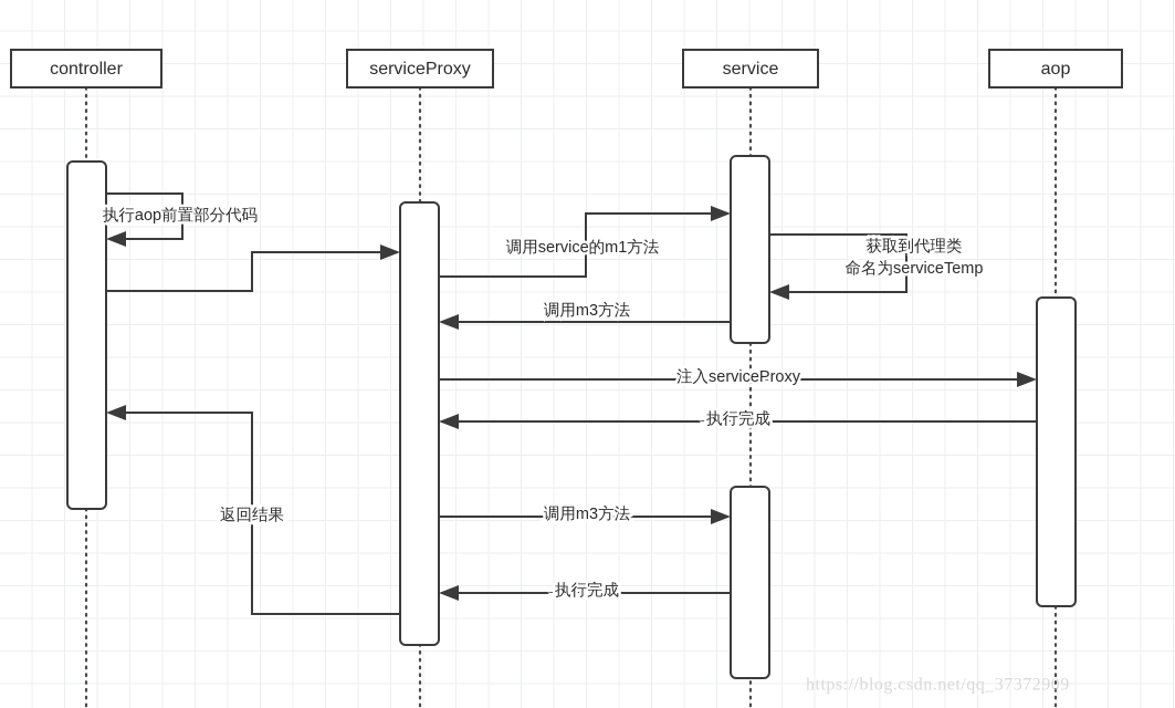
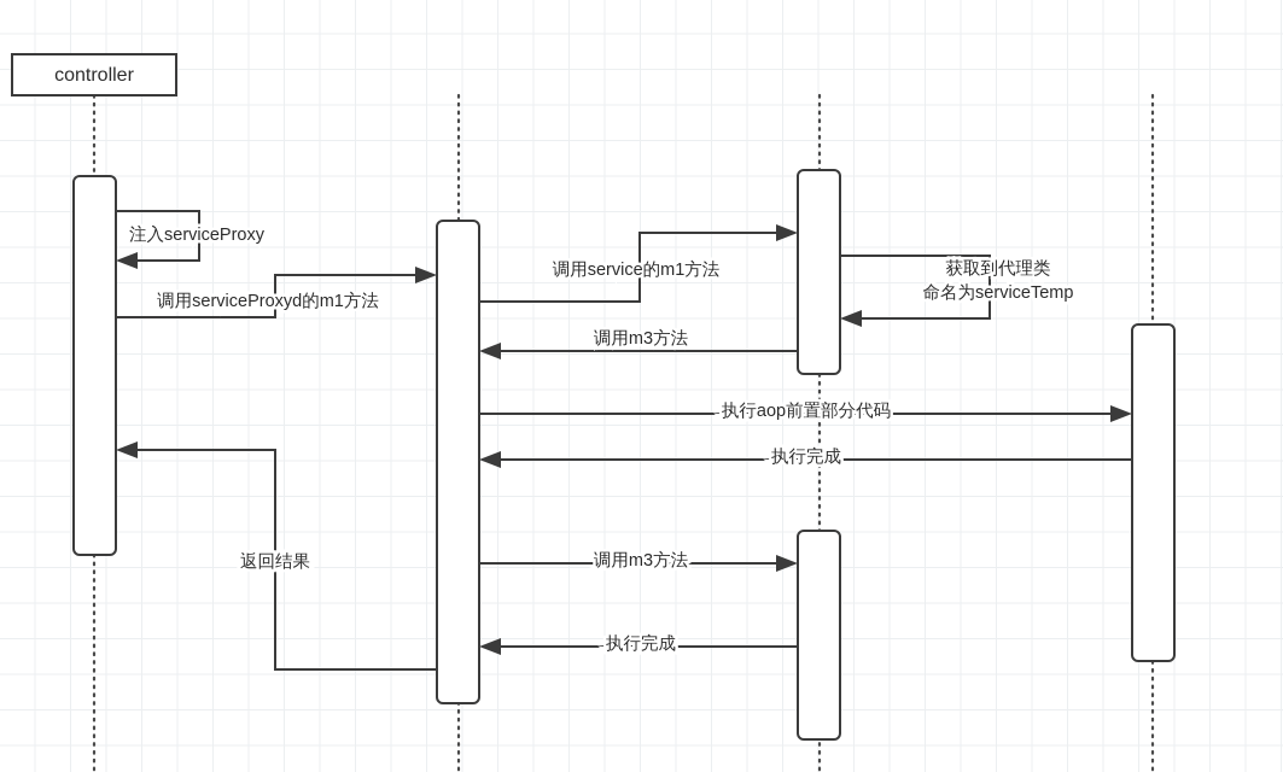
- 执行aop前置部分代码
+ 注入serviceProxy
+ 调用serviceProxyd的m1方法
  调用service的m1方法
  获取到代理类
  命名为serviceTemp
  调用m3方法
- 注入serviceProxy
+ 执行aop前置部分代码
  执行完成
  返回结果
  调用m3方法
  执行完成
  controller
- serviceProxy
- service
- aop
- https://blog.csdn.net/qq_37372909
